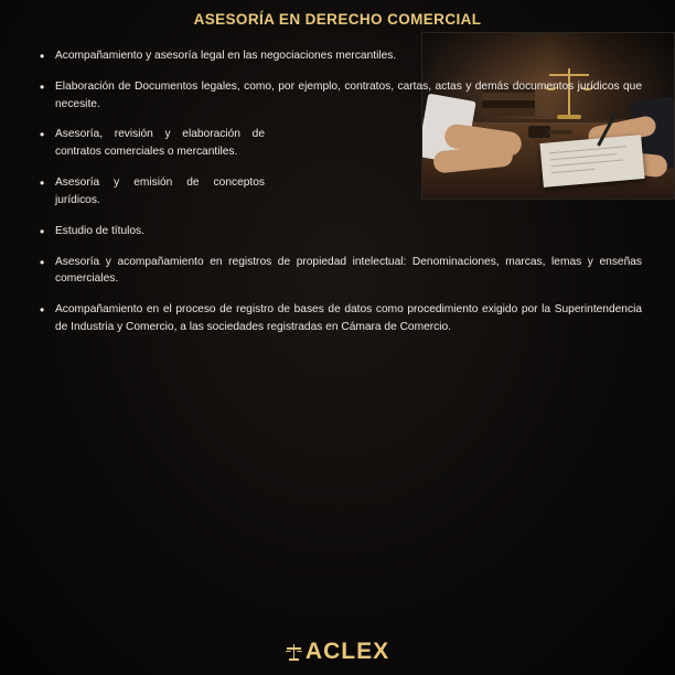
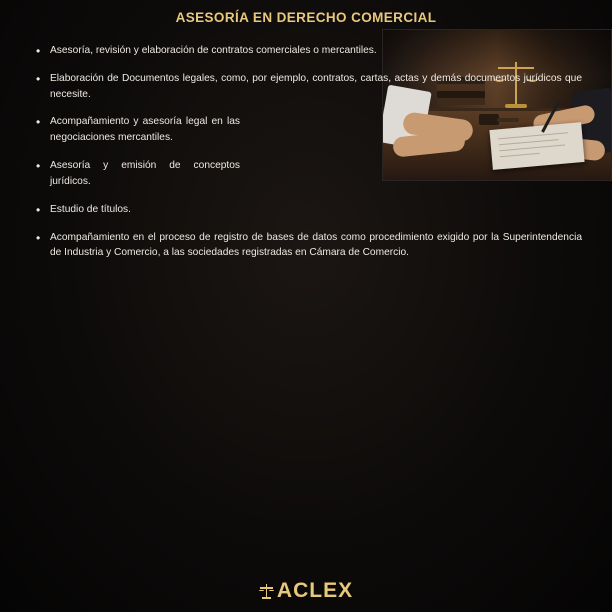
  ASESORÍA EN DERECHO COMERCIAL
- Acompañamiento y asesoría legal en las negociaciones mercantiles.
+ Asesoría, revisión y elaboración de contratos comerciales o mercantiles.
  Elaboración de Documentos legales, como, por ejemplo, contratos, cartas, actas y demás documentos jurídicos que necesite.
- Asesoría, revisión y elaboración de contratos comerciales o mercantiles.
+ Acompañamiento y asesoría legal en las negociaciones mercantiles.
  Asesoría y emisión de conceptos jurídicos.
  Estudio de títulos.
- Asesoría y acompañamiento en registros de propiedad intelectual: Denominaciones, marcas, lemas y enseñas comerciales.
  Acompañamiento en el proceso de registro de bases de datos como procedimiento exigido por la Superintendencia de Industria y Comercio, a las sociedades registradas en Cámara de Comercio.
  ACLEX
